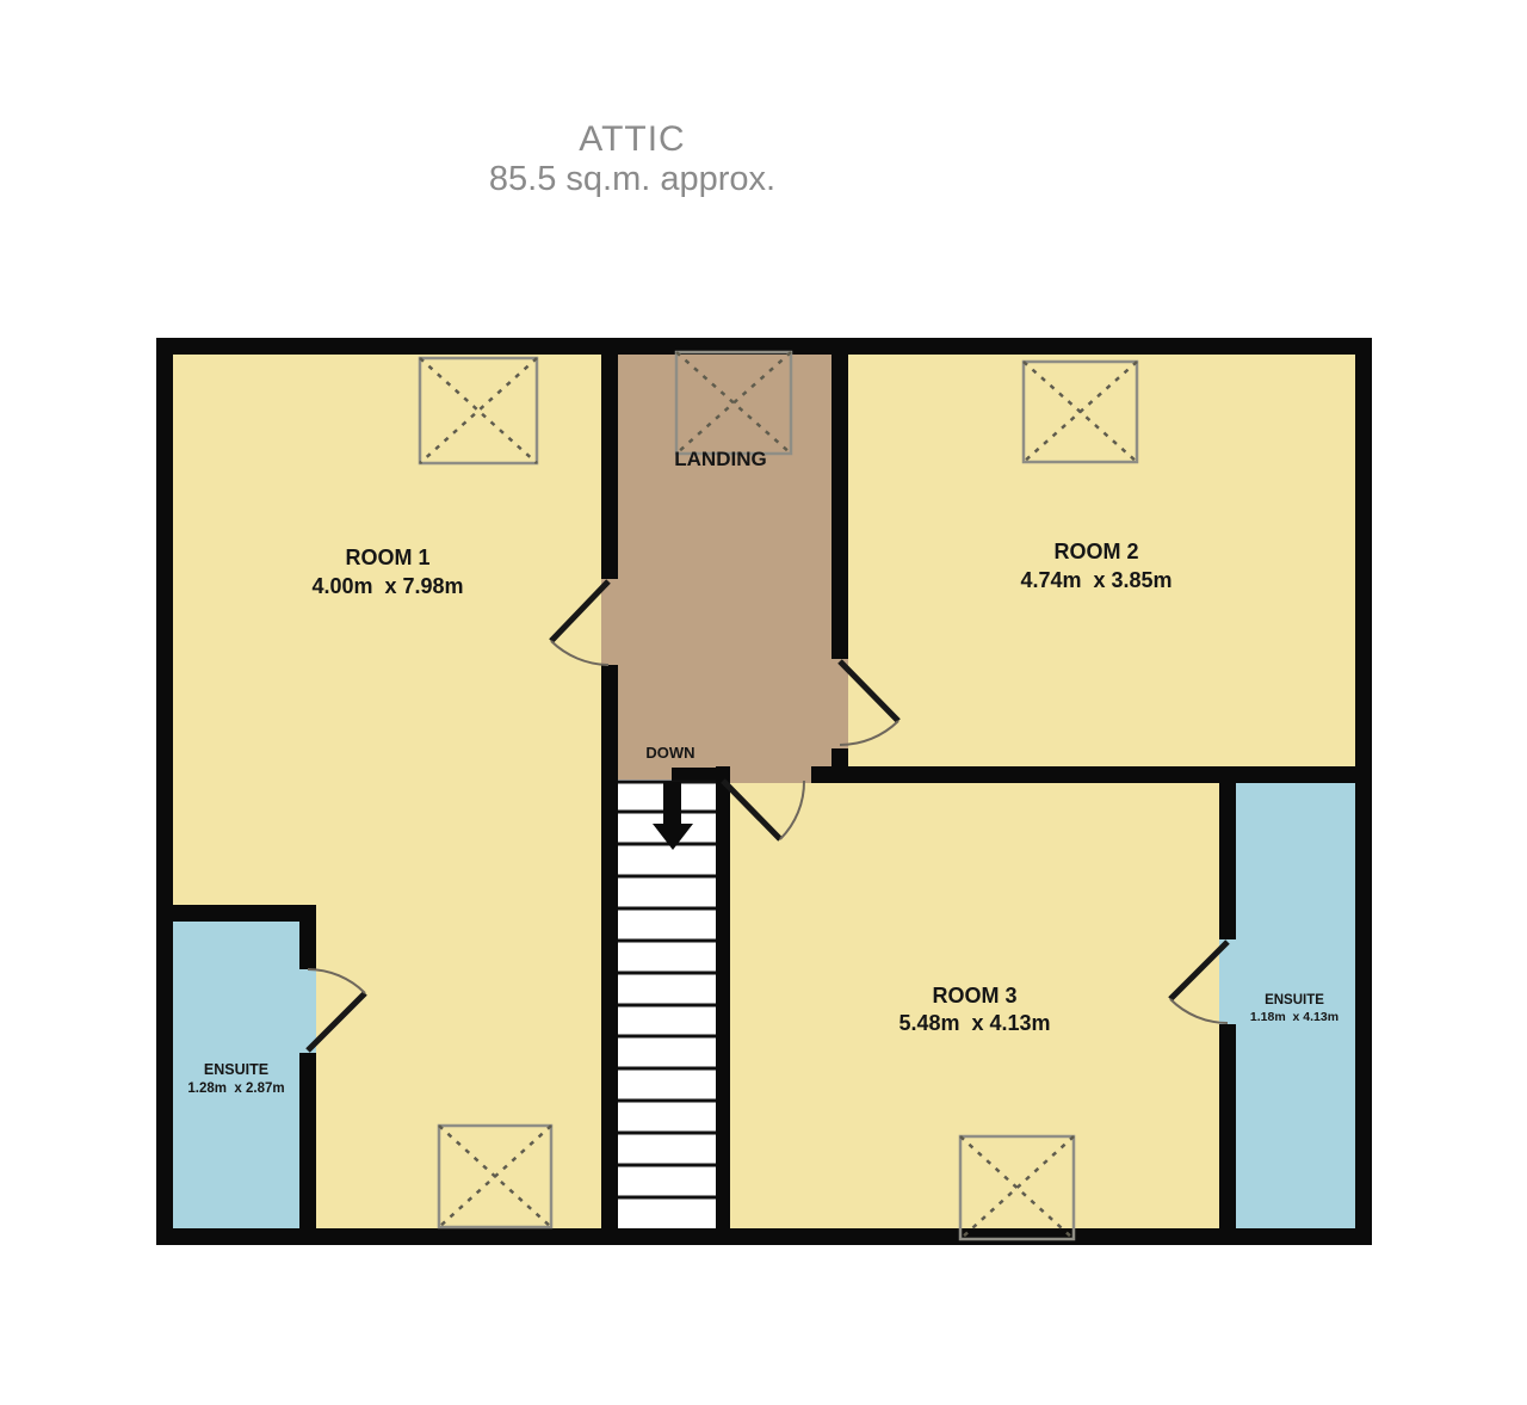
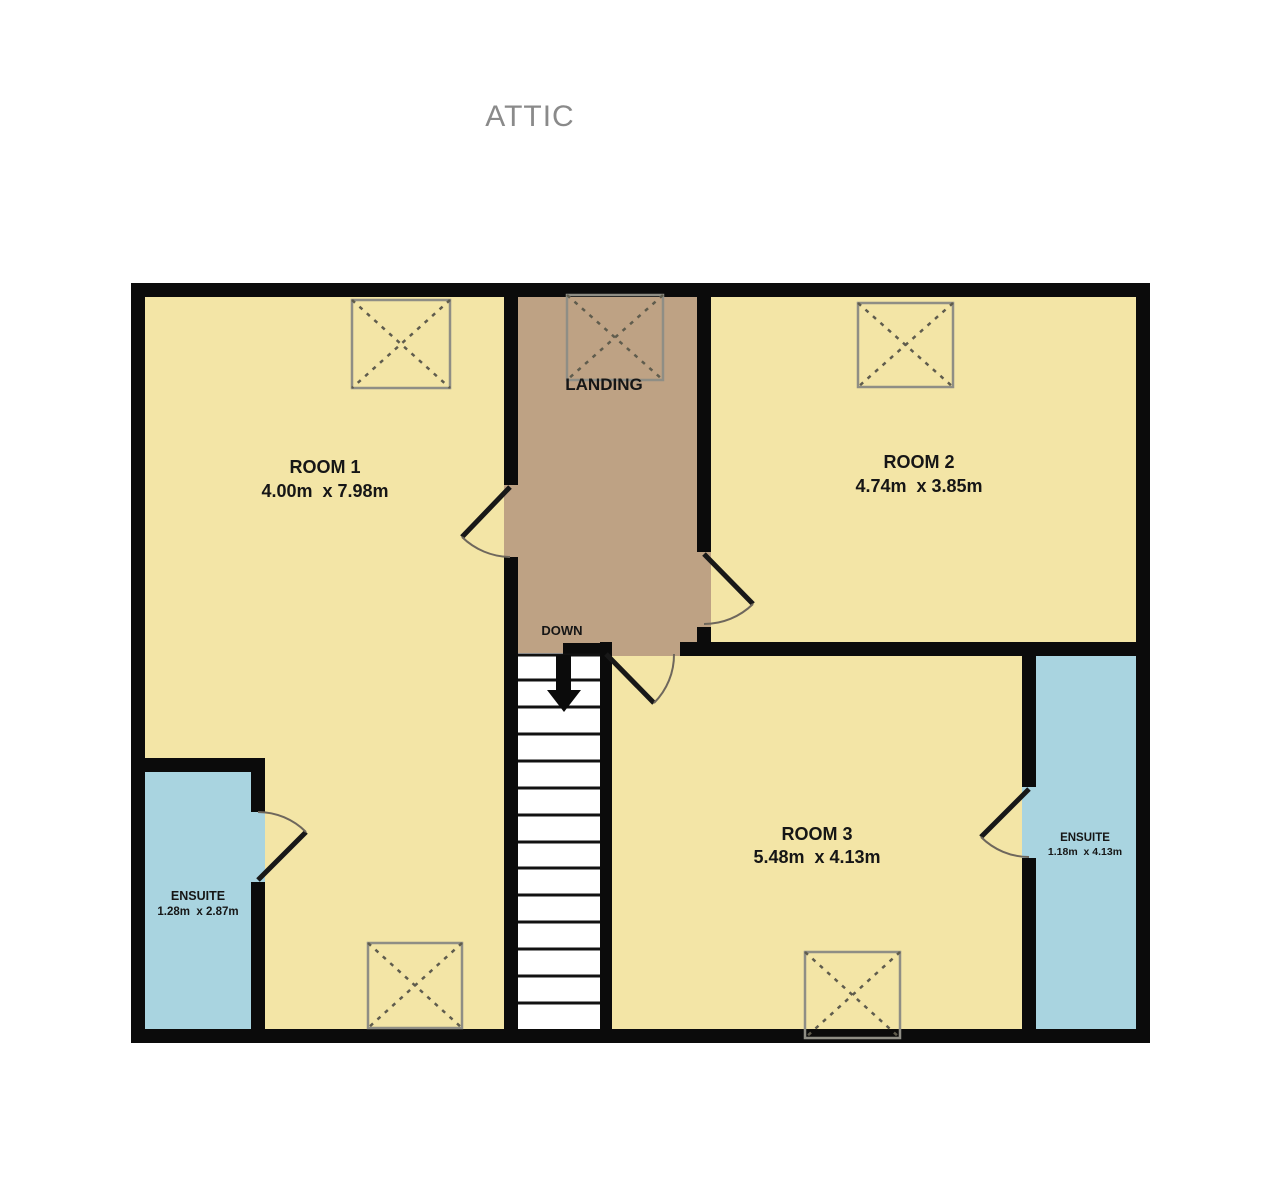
  ATTIC
- 85.5 sq.m. approx.
  LANDING
  DOWN
  ROOM 1
  4.00m x 7.98m
  ROOM 2
  4.74m x 3.85m
  ROOM 3
  5.48m x 4.13m
  ENSUITE
  1.28m x 2.87m
  ENSUITE
  1.18m x 4.13m
